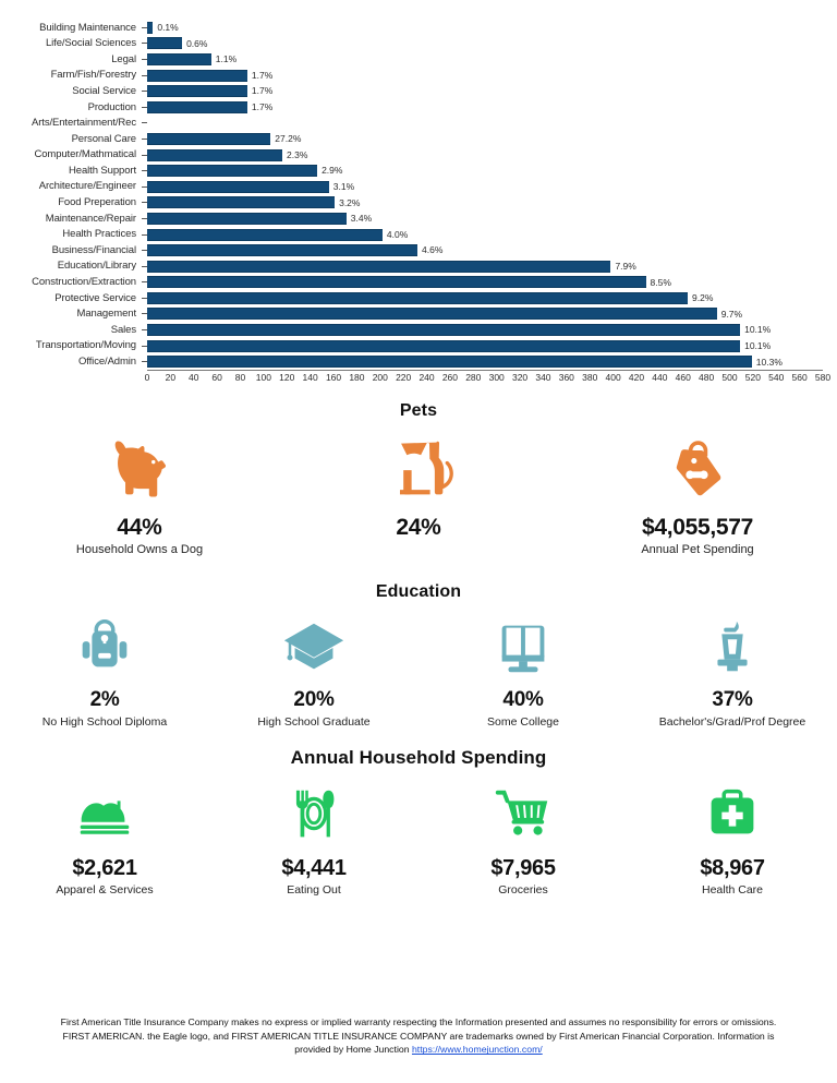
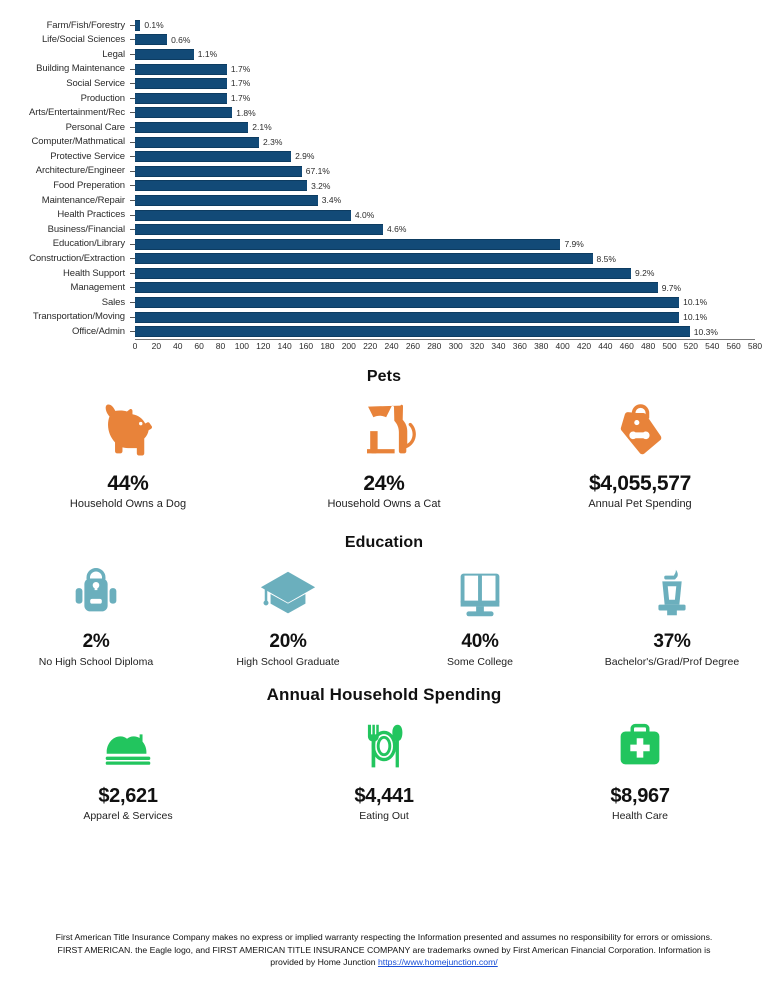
- Building Maintenance
+ Farm/Fish/Forestry
  0.1%
  Life/Social Sciences
  0.6%
  Legal
  1.1%
- Farm/Fish/Forestry
+ Building Maintenance
  1.7%
  Social Service
  1.7%
  Production
  1.7%
  Arts/Entertainment/Rec
+ 1.8%
  Personal Care
- 27.2%
+ 2.1%
  Computer/Mathmatical
  2.3%
- Health Support
+ Protective Service
  2.9%
  Architecture/Engineer
- 3.1%
+ 67.1%
  Food Preperation
  3.2%
  Maintenance/Repair
  3.4%
  Health Practices
  4.0%
  Business/Financial
  4.6%
  Education/Library
  7.9%
  Construction/Extraction
  8.5%
- Protective Service
+ Health Support
  9.2%
  Management
  9.7%
  Sales
  10.1%
  Transportation/Moving
  10.1%
  Office/Admin
  10.3%
  0
  20
  40
  60
  80
  100
  120
  140
  160
  180
  200
  220
  240
  260
  280
  300
  320
  340
  360
  380
  400
  420
  440
  460
  480
  500
  520
  540
  560
  580
  Pets
  44%
  Household Owns a Dog
  24%
+ Household Owns a Cat
  $4,055,577
  Annual Pet Spending
  Education
  2%
  No High School Diploma
  20%
  High School Graduate
  40%
  Some College
  37%
  Bachelor's/Grad/Prof Degree
  Annual Household Spending
  $2,621
  Apparel & Services
  $4,441
  Eating Out
- $7,965
- Groceries
  $8,967
  Health Care
  First American Title Insurance Company makes no express or implied warranty respecting the Information presented and assumes no responsibility for errors or omissions. FIRST AMERICAN. the Eagle logo, and FIRST AMERICAN TITLE INSURANCE COMPANY are trademarks owned by First American Financial Corporation. Information is provided by Home Junction https://www.homejunction.com/
